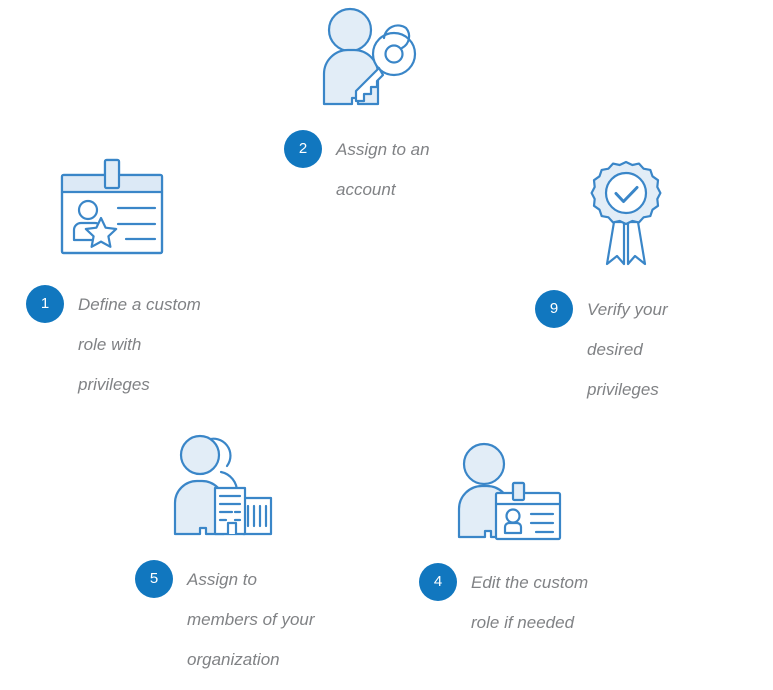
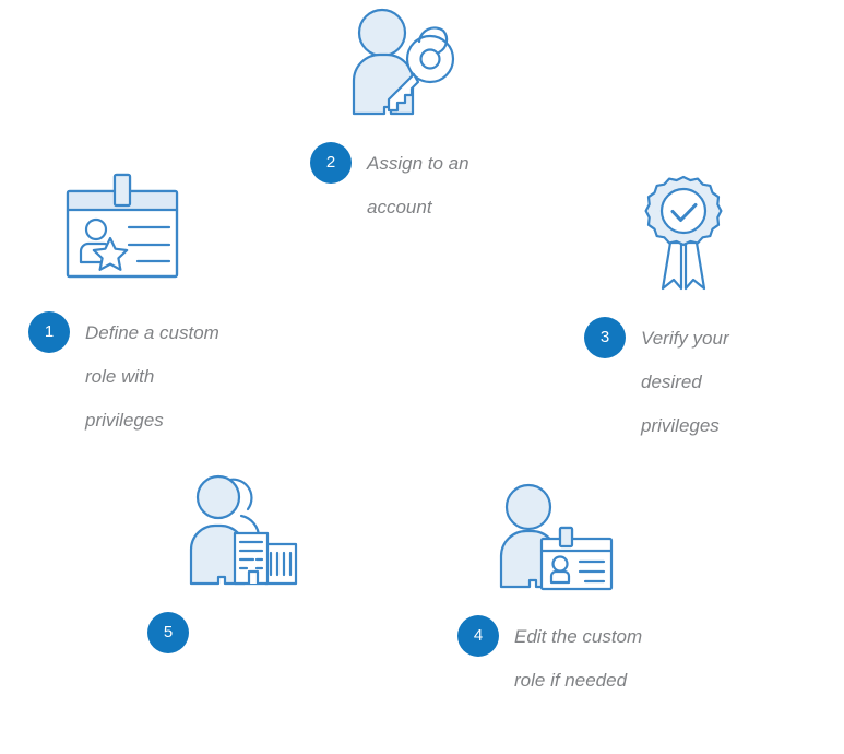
  1
  Define a custom
  role with
  privileges
  2
  Assign to an
  account
- 9
+ 3
  Verify your
  desired
  privileges
  4
  Edit the custom
  role if needed
  5
- Assign to
- members of your
- organization
